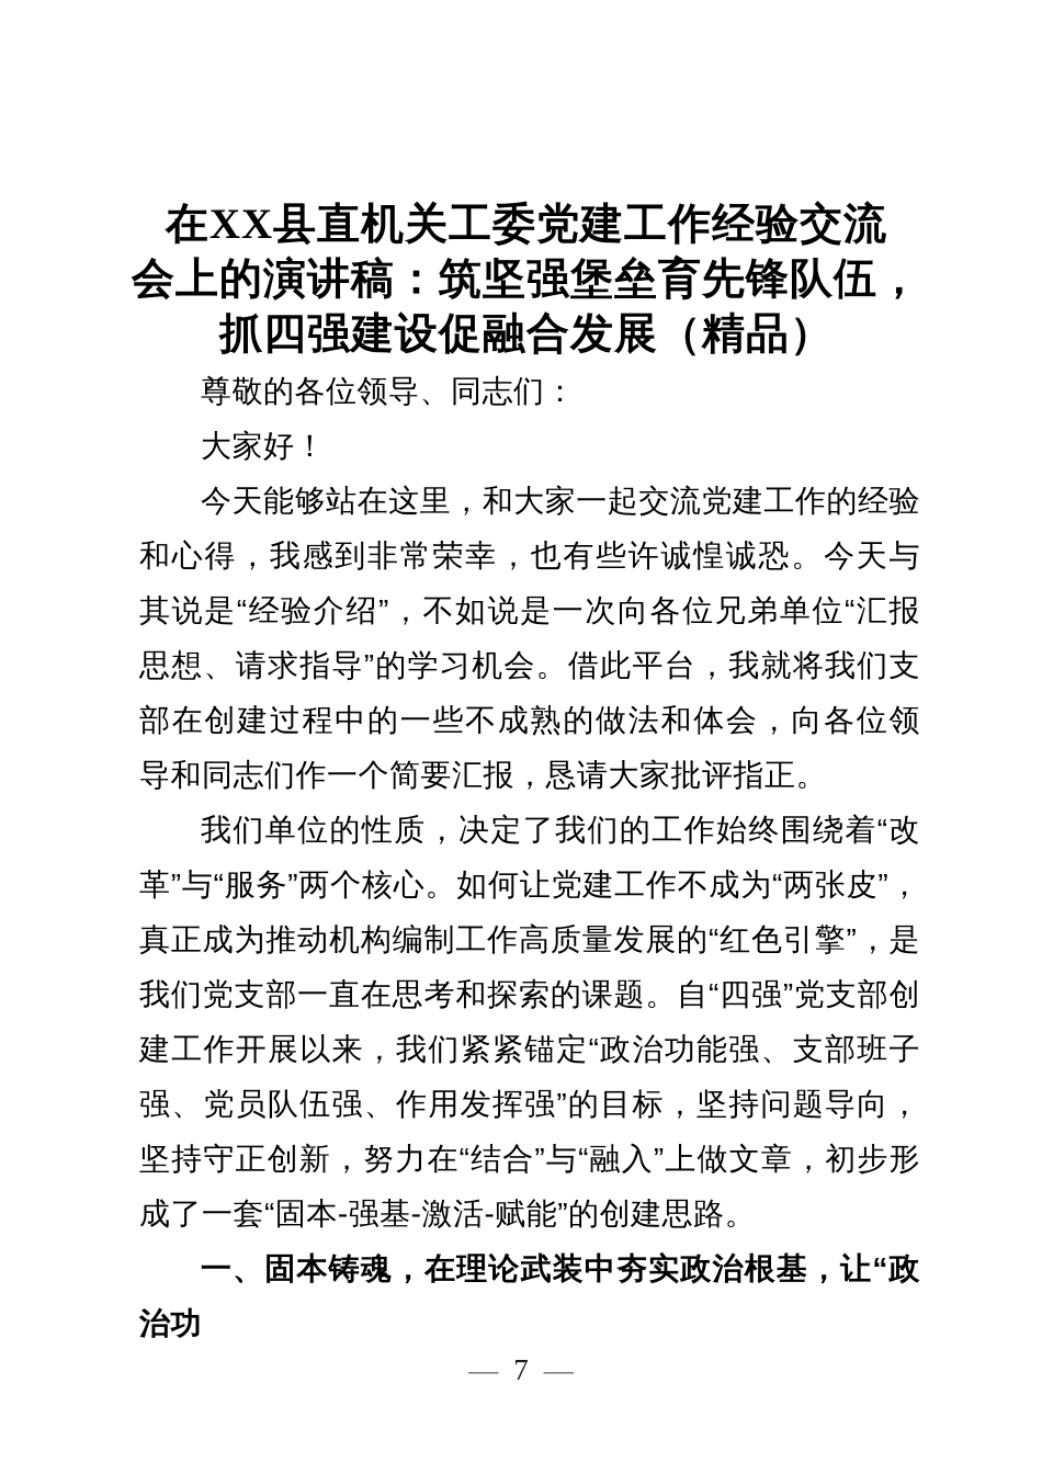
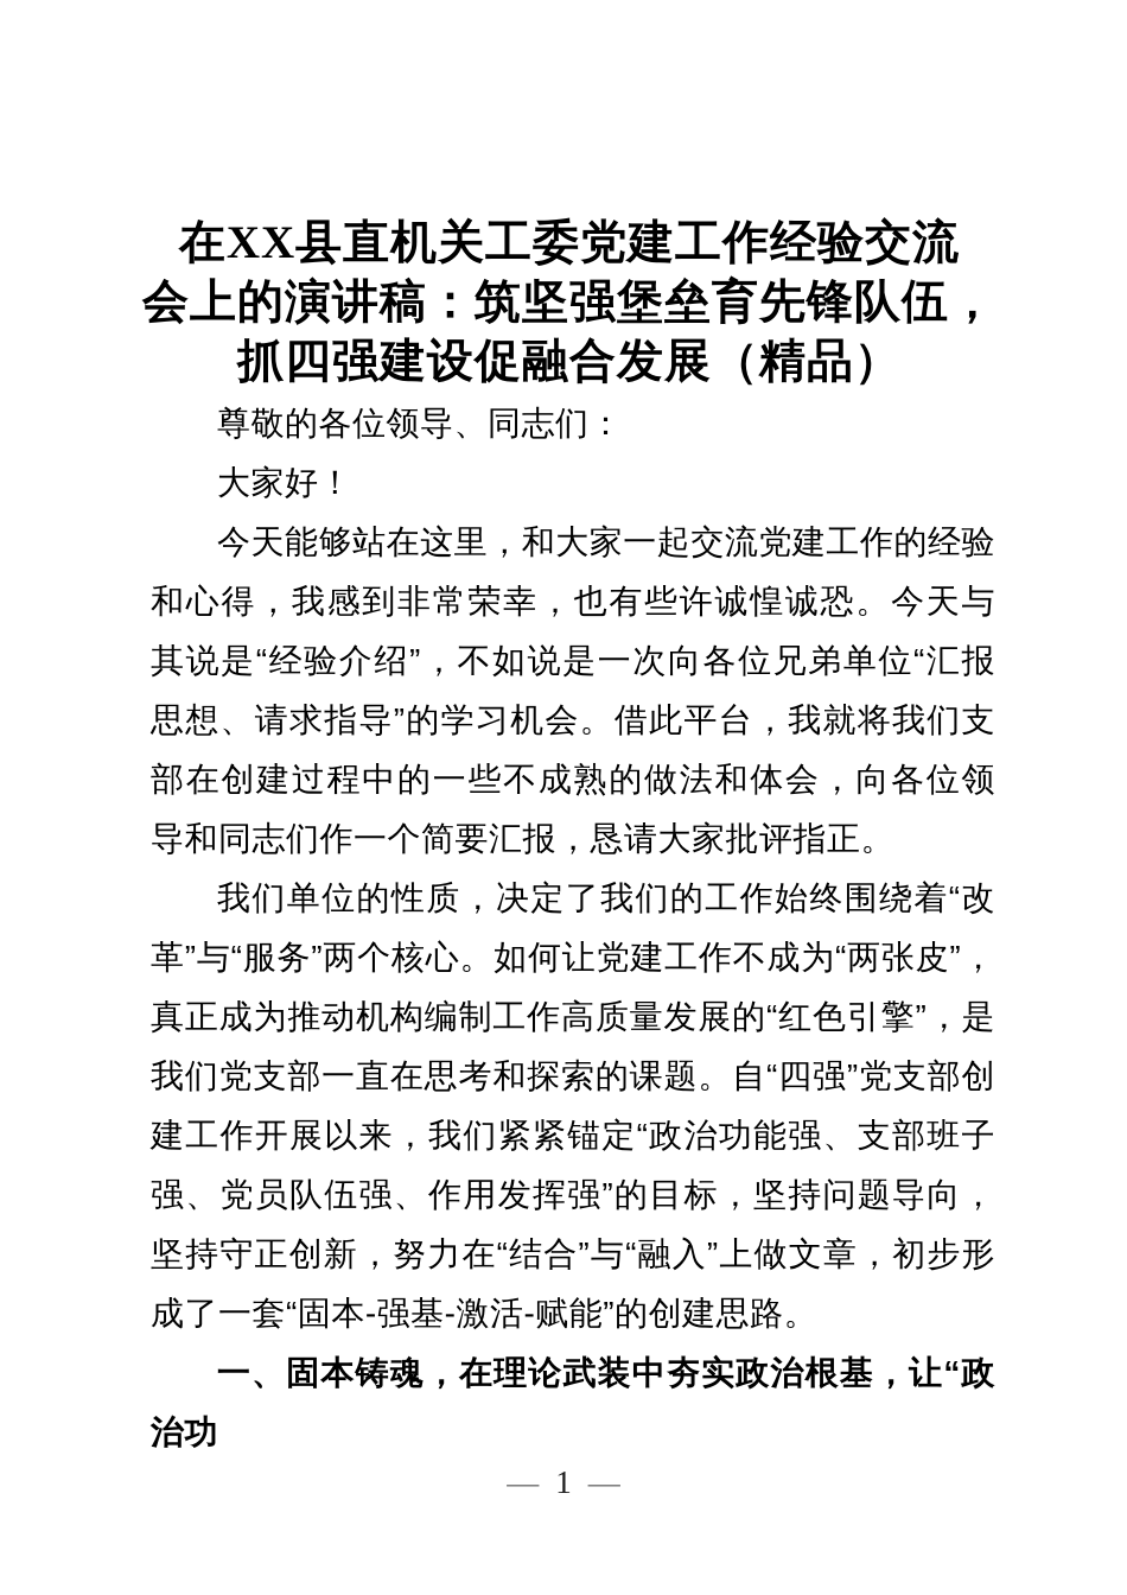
  在XX县直机关工委党建工作经验交流
  会上的演讲稿：筑坚强堡垒育先锋队伍，
  抓四强建设促融合发展（精品）
  尊敬的各位领导、同志们：
  大家好！
  今天能够站在这里，和大家一起交流党建工作的经验和心得，我感到非常荣幸，也有些许诚惶诚恐。今天与其说是“经验介绍”，不如说是一次向各位兄弟单位“汇报思想、请求指导”的学习机会。借此平台，我就将我们支部在创建过程中的一些不成熟的做法和体会，向各位领导和同志们作一个简要汇报，恳请大家批评指正。
  我们单位的性质，决定了我们的工作始终围绕着“改革”与“服务”两个核心。如何让党建工作不成为“两张皮”，真正成为推动机构编制工作高质量发展的“红色引擎”，是我们党支部一直在思考和探索的课题。自“四强”党支部创建工作开展以来，我们紧紧锚定“政治功能强、支部班子强、党员队伍强、作用发挥强”的目标，坚持问题导向，坚持守正创新，努力在“结合”与“融入”上做文章，初步形成了一套“固本-强基-激活-赋能”的创建思路。
  一、固本铸魂，在理论武装中夯实政治根基，让“政治功
- — 7 —
+ — 1 —
